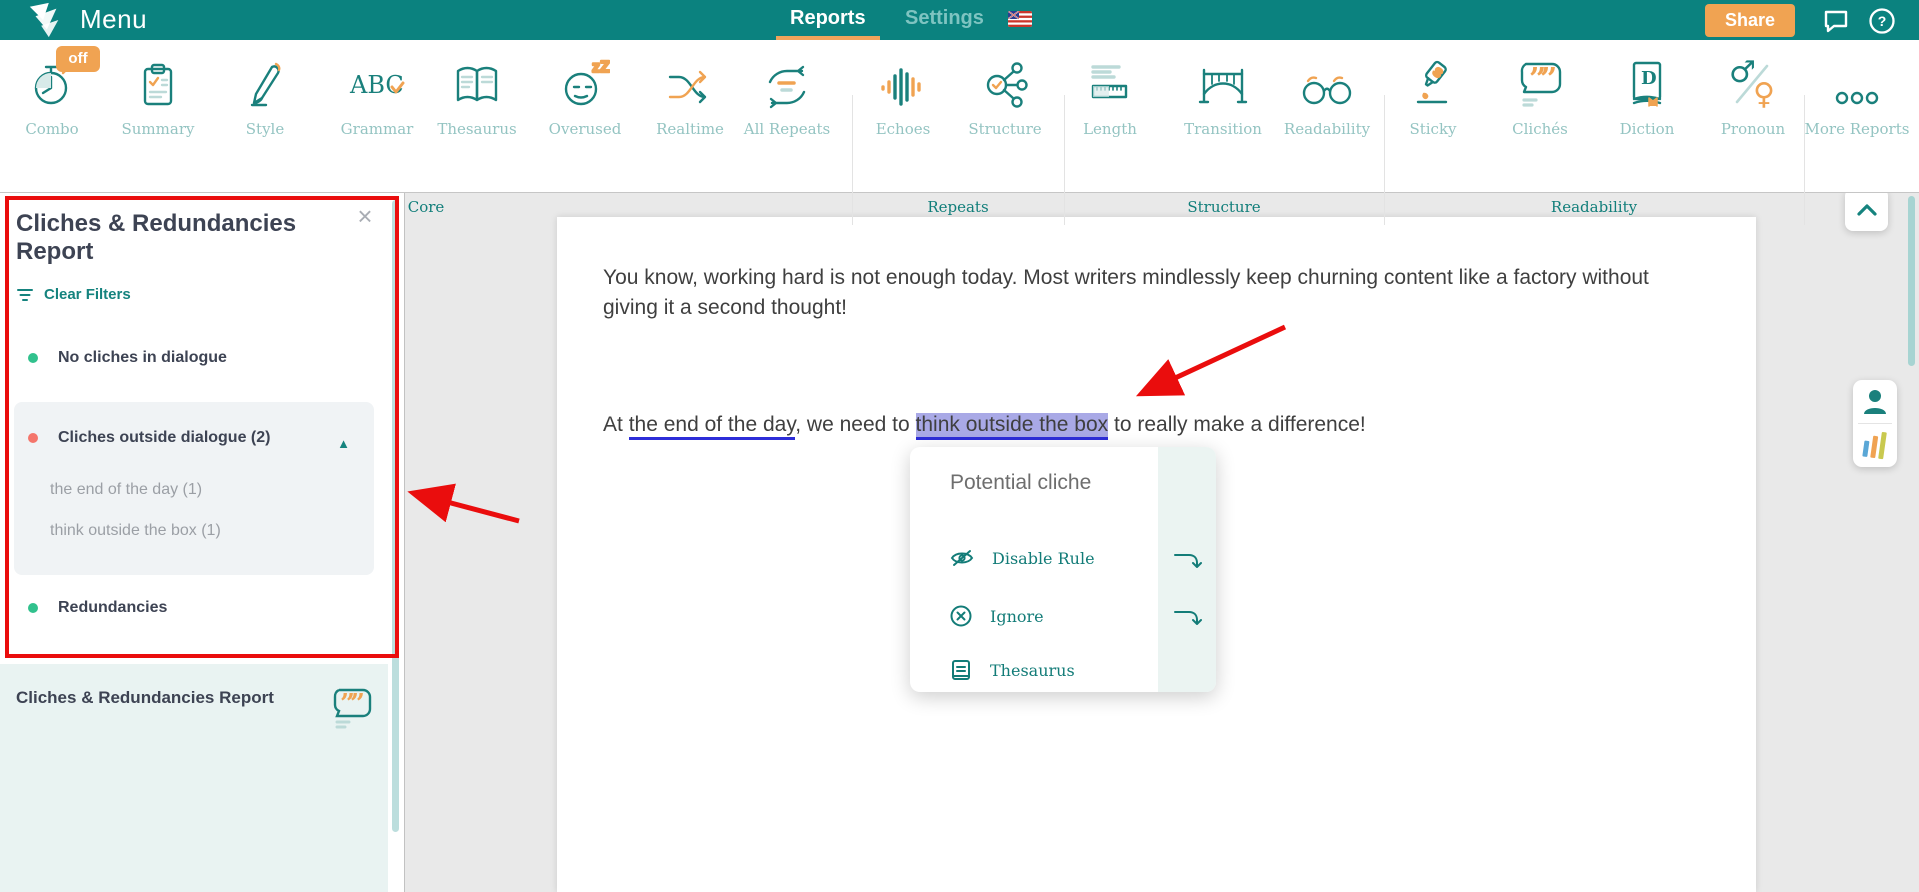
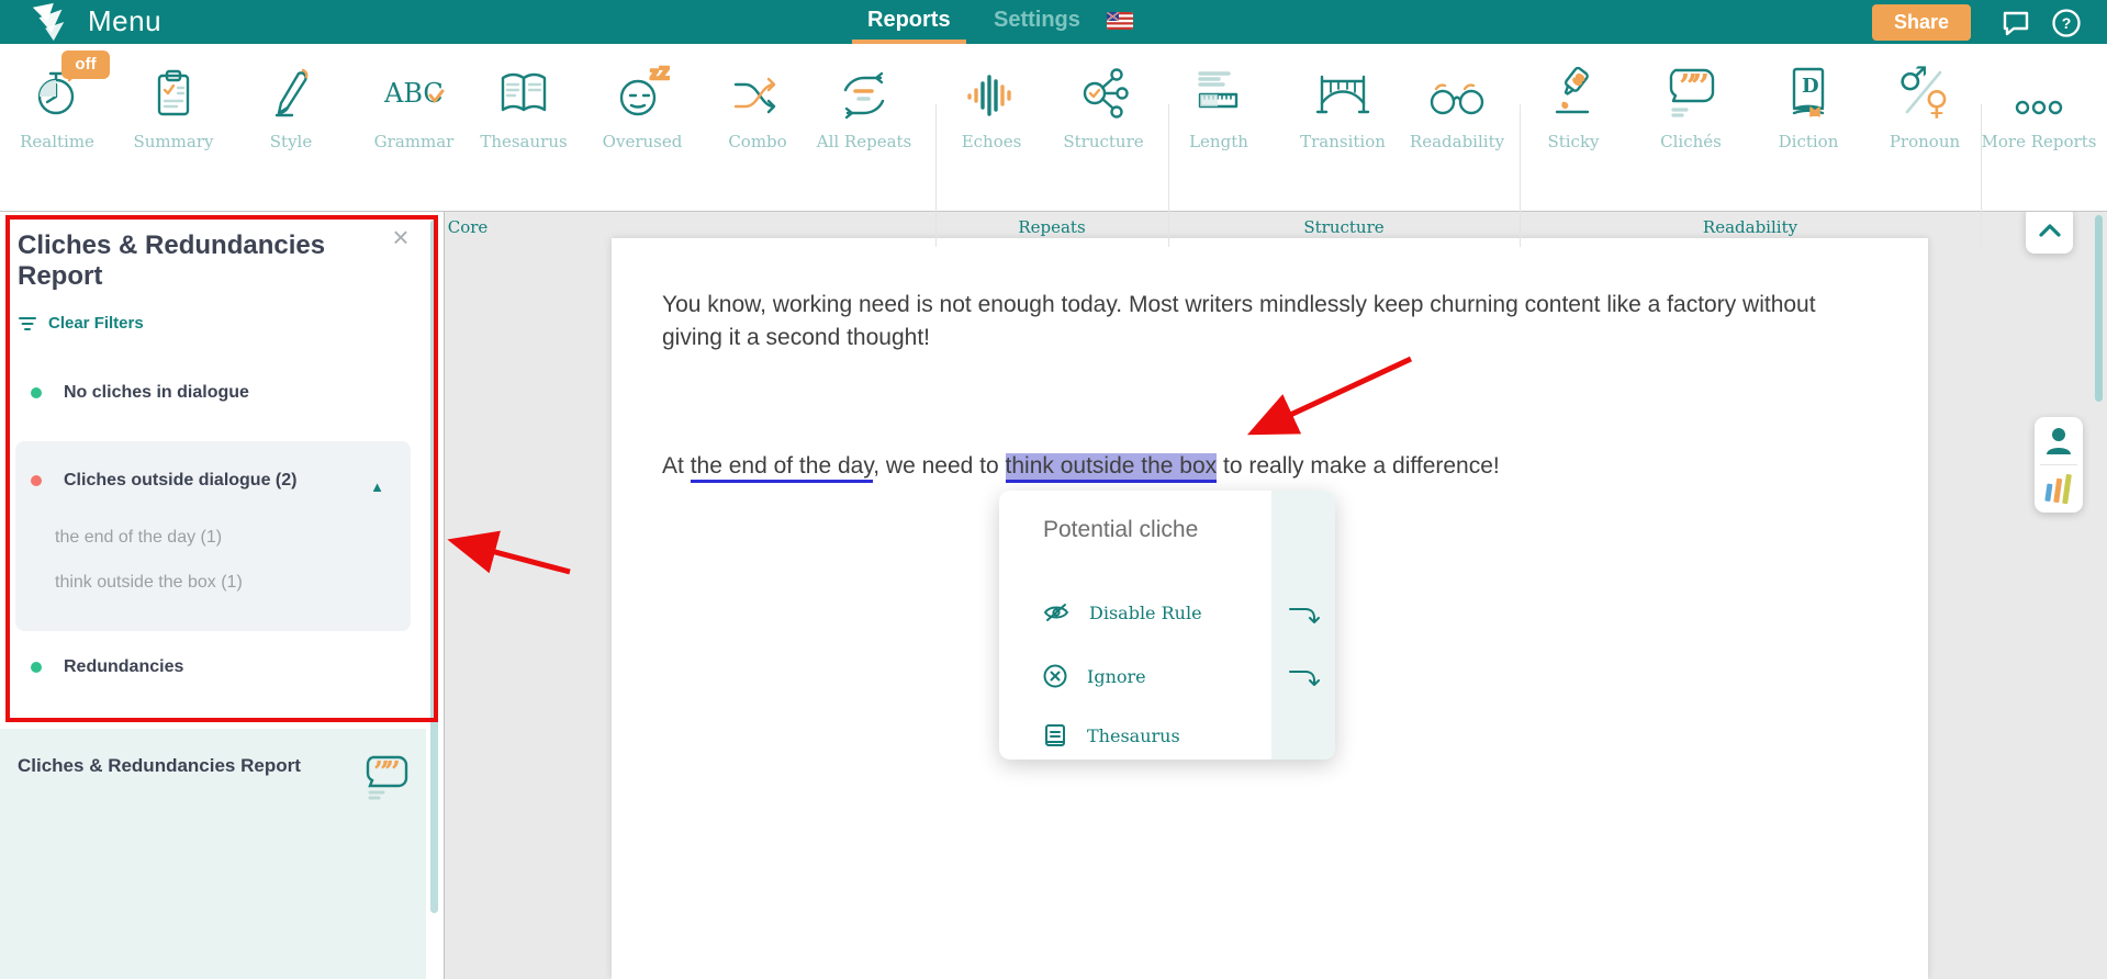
  Menu
  Reports
  Settings
  Share
  ?
- Combo
+ Realtime
  off
  Summary
  Style
  ABC
  Grammar
  Thesaurus
  zZ
  Overused
- Realtime
+ Combo
  All Repeats
  Echoes
  Structure
  Length
  Transition
  Readability
  Sticky
  ”
  ”
  Clichés
  D
  Diction
  ♂
  ♀
  Pronoun
  More Reports
  Core
  Repeats
  Structure
  Readability
  Cliches & Redundancies Report
  ×
  Clear Filters
  No cliches in dialogue
  Cliches outside dialogue (2)
  ▲
  the end of the day (1)
  think outside the box (1)
  Redundancies
  Cliches & Redundancies Report
  ”
  ”
- You know, working hard is not enough today. Most writers mindlessly keep churning content like a factory without giving it a second thought!
+ You know, working need is not enough today. Most writers mindlessly keep churning content like a factory without giving it a second thought!
  At the end of the day, we need to think outside the box to really make a difference!
  Potential cliche
  Disable Rule
  Ignore
  Thesaurus
